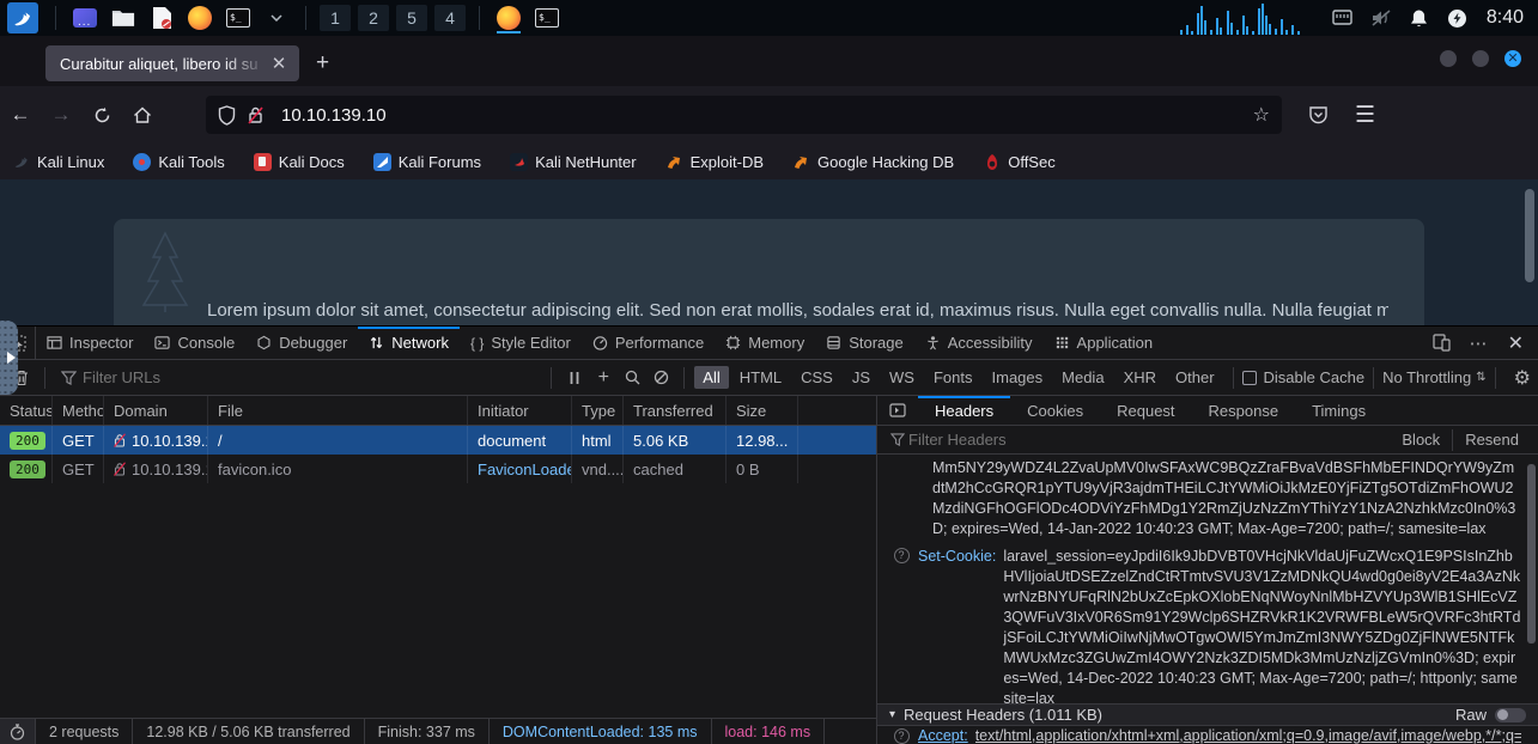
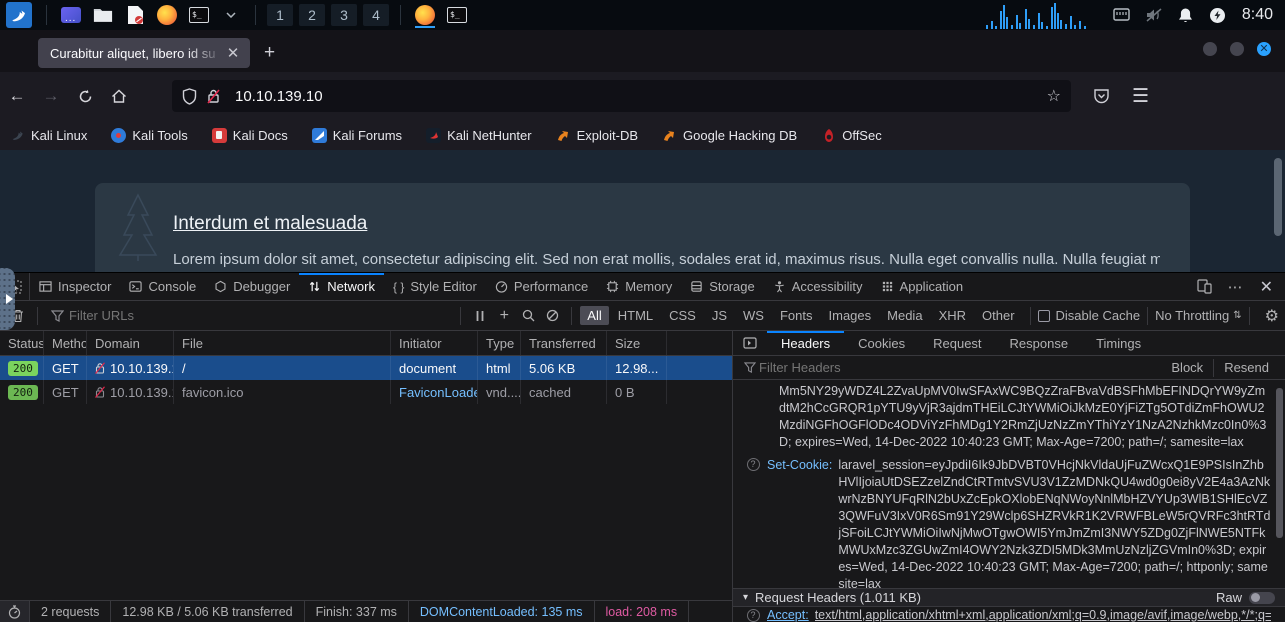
  $_
  1
  2
- 5
+ 3
  4
  $_
  8:40
  Curabitur aliquet, libero id su
  ✕
  +
  ✕
  ←
  →
  10.10.139.10
  ☆
  ☰
  Kali Linux
  Kali Tools
  Kali Docs
  Kali Forums
  Kali NetHunter
  Exploit-DB
  Google Hacking DB
  OffSec
+ Interdum et malesuada
  Lorem ipsum dolor sit amet, consectetur adipiscing elit. Sed non erat mollis, sodales erat id, maximus risus. Nulla eget convallis nulla. Nulla feugiat m
  Inspector
  Console
  Debugger
  Network
  { }
  Style Editor
  Performance
  Memory
  Storage
  Accessibility
  Application
  ⋯
  ✕
  Filter URLs
  +
  All
  HTML
  CSS
  JS
  WS
  Fonts
  Images
  Media
  XHR
  Other
  Disable Cache
  No Throttling
  ⇅
  ⚙
  Status
  Metho
  Domain
  File
  Initiator
  Type
  Transferred
  Size
  200
  GET
  10.10.139.
  /
  document
  html
  5.06 KB
  12.98...
  200
  GET
  10.10.139.
  favicon.ico
  FaviconLoade
  vnd....
  cached
  0 B
  2 requests
  12.98 KB / 5.06 KB transferred
  Finish: 337 ms
  DOMContentLoaded: 135 ms
- load: 146 ms
+ load: 208 ms
  Headers
  Cookies
  Request
  Response
  Timings
  Filter Headers
  Block
  Resend
- Mm5NY29yWDZ4L2ZvaUpMV0IwSFAxWC9BQzZraFBvaVdBSFhMbEFINDQrYW9yZmdtM2hCcGRQR1pYTU9yVjR3ajdmTHEiLCJtYWMiOiJkMzE0YjFiZTg5OTdiZmFhOWU2MzdiNGFhOGFlODc4ODViYzFhMDg1Y2RmZjUzNzZmYThiYzY1NzA2NzhkMzc0In0%3D; expires=Wed, 14-Jan-2022 10:40:23 GMT; Max-Age=7200; path=/; samesite=lax
+ Mm5NY29yWDZ4L2ZvaUpMV0IwSFAxWC9BQzZraFBvaVdBSFhMbEFINDQrYW9yZmdtM2hCcGRQR1pYTU9yVjR3ajdmTHEiLCJtYWMiOiJkMzE0YjFiZTg5OTdiZmFhOWU2MzdiNGFhOGFlODc4ODViYzFhMDg1Y2RmZjUzNzZmYThiYzY1NzA2NzhkMzc0In0%3D; expires=Wed, 14-Dec-2022 10:40:23 GMT; Max-Age=7200; path=/; samesite=lax
  ?
  Set-Cookie:
  laravel_session=eyJpdiI6Ik9JbDVBT0VHcjNkVldaUjFuZWcxQ1E9PSIsInZhbHVlIjoiaUtDSEZzelZndCtRTmtvSVU3V1ZzMDNkQU4wd0g0ei8yV2E4a3AzNkwrNzBNYUFqRlN2bUxZcEpkOXlobENqNWoyNnlMbHZVYUp3WlB1SHlEcVZ3QWFuV3IxV0R6Sm91Y29Wclp6SHZRVkR1K2VRWFBLeW5rQVRFc3htRTdjSFoiLCJtYWMiOiIwNjMwOTgwOWI5YmJmZmI3NWY5ZDg0ZjFlNWE5NTFkMWUxMzc3ZGUwZmI4OWY2Nzk3ZDI5MDk3MmUzNzljZGVmIn0%3D; expires=Wed, 14-Dec-2022 10:40:23 GMT; Max-Age=7200; path=/; httponly; samesite=lax
  ▾
  Request Headers (1.011 KB)
  Raw
  ?
  Accept:
  text/html,application/xhtml+xml,application/xml;q=0.9,image/avif,image/webp,*/*;q=
